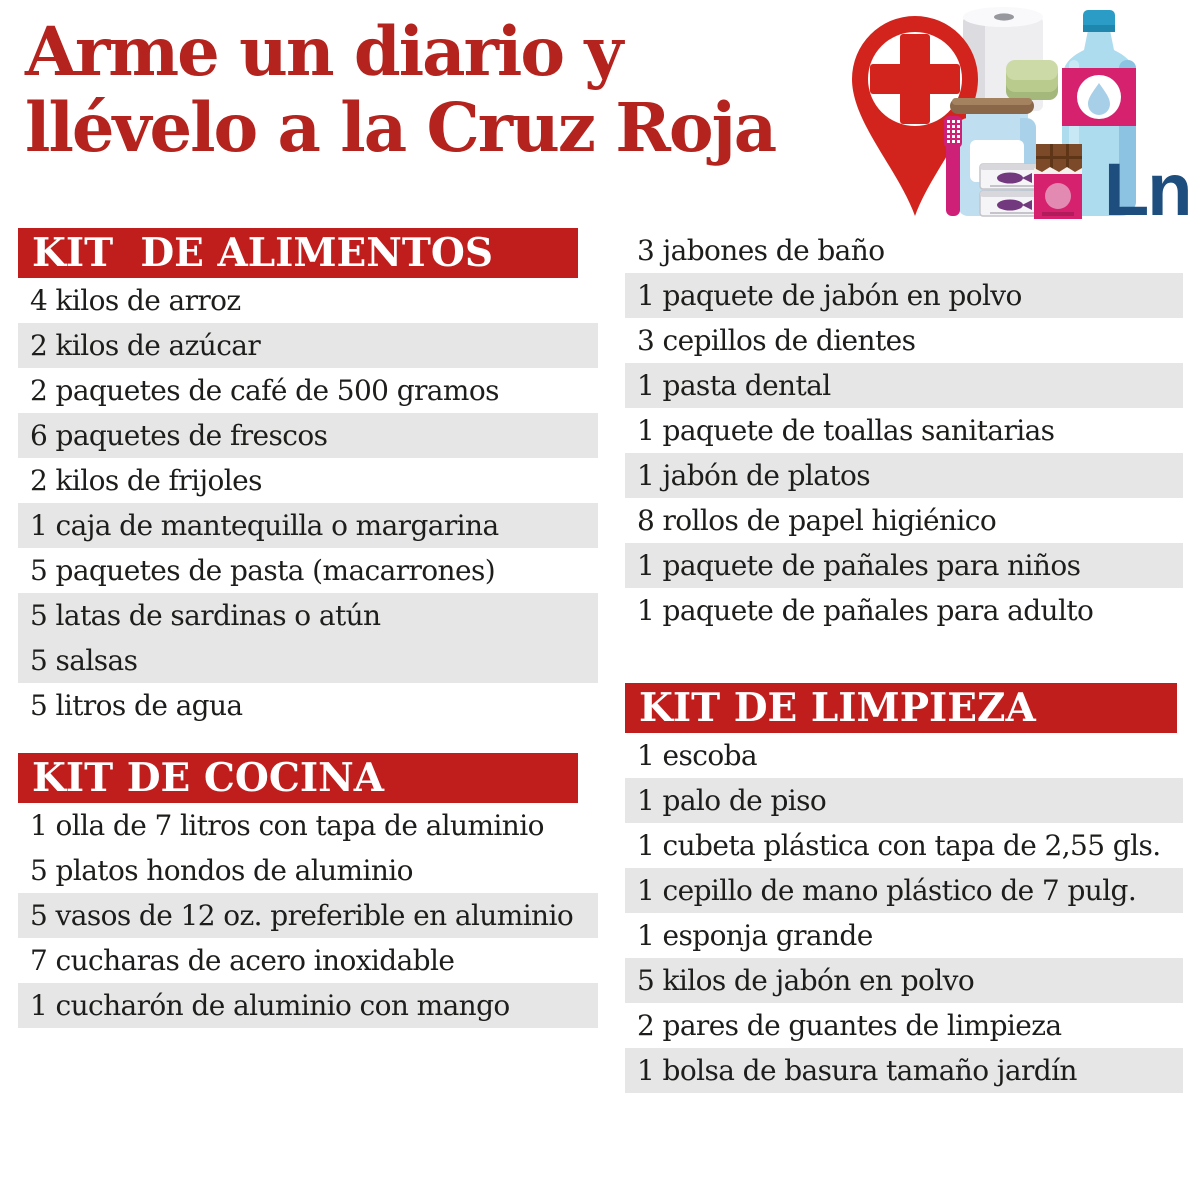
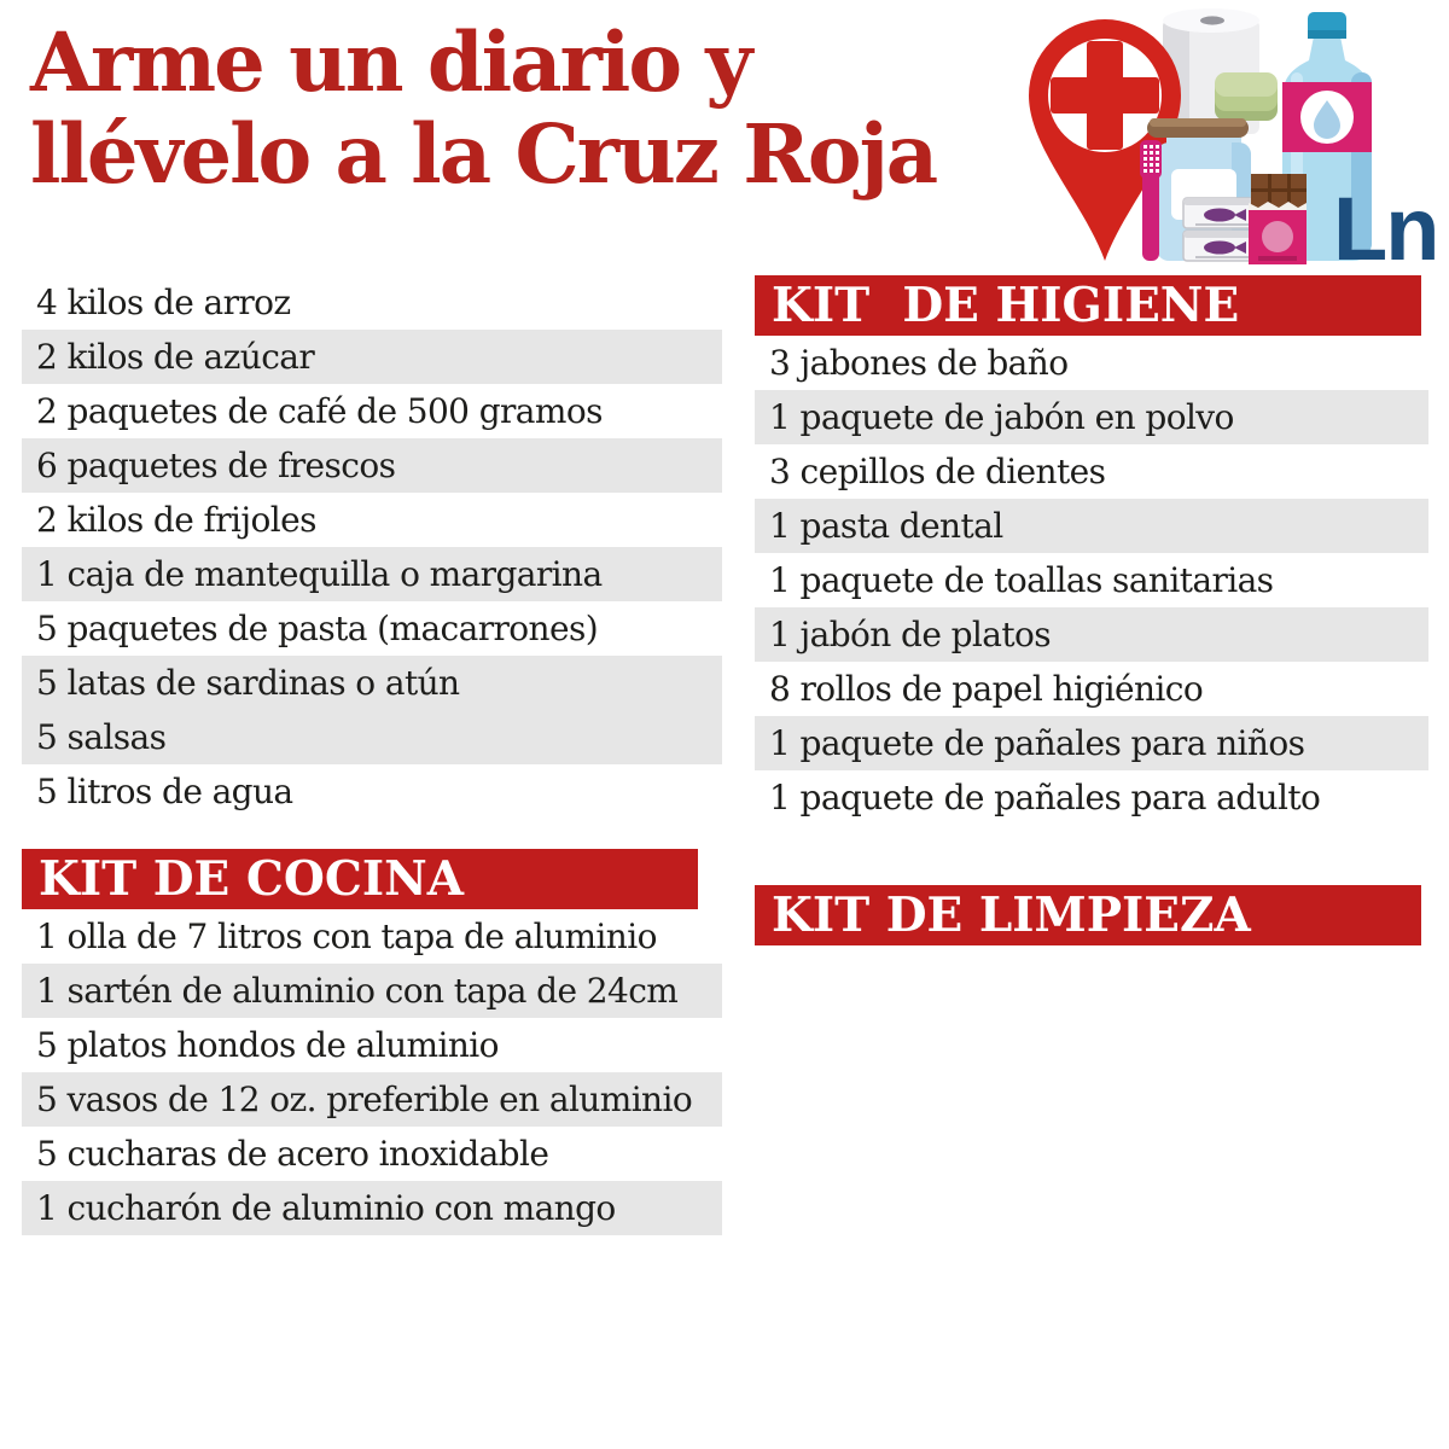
  Arme un diario y
  llévelo a la Cruz Roja
  Ln
- KIT DE ALIMENTOS
  4 kilos de arroz
  2 kilos de azúcar
  2 paquetes de café de 500 gramos
  6 paquetes de frescos
  2 kilos de frijoles
  1 caja de mantequilla o margarina
  5 paquetes de pasta (macarrones)
  5 latas de sardinas o atún
  5 salsas
  5 litros de agua
  KIT DE COCINA
  1 olla de 7 litros con tapa de aluminio
+ 1 sartén de aluminio con tapa de 24cm
  5 platos hondos de aluminio
  5 vasos de 12 oz. preferible en aluminio
- 7 cucharas de acero inoxidable
+ 5 cucharas de acero inoxidable
  1 cucharón de aluminio con mango
+ KIT DE HIGIENE
  3 jabones de baño
  1 paquete de jabón en polvo
  3 cepillos de dientes
  1 pasta dental
  1 paquete de toallas sanitarias
  1 jabón de platos
  8 rollos de papel higiénico
  1 paquete de pañales para niños
  1 paquete de pañales para adulto
  KIT DE LIMPIEZA
- 1 escoba
- 1 palo de piso
- 1 cubeta plástica con tapa de 2,55 gls.
- 1 cepillo de mano plástico de 7 pulg.
- 1 esponja grande
- 5 kilos de jabón en polvo
- 2 pares de guantes de limpieza
- 1 bolsa de basura tamaño jardín
